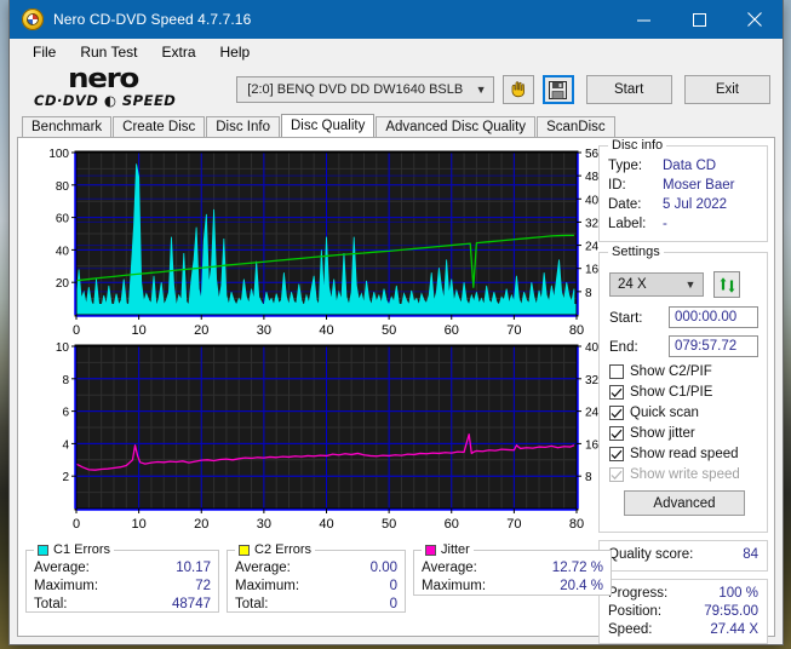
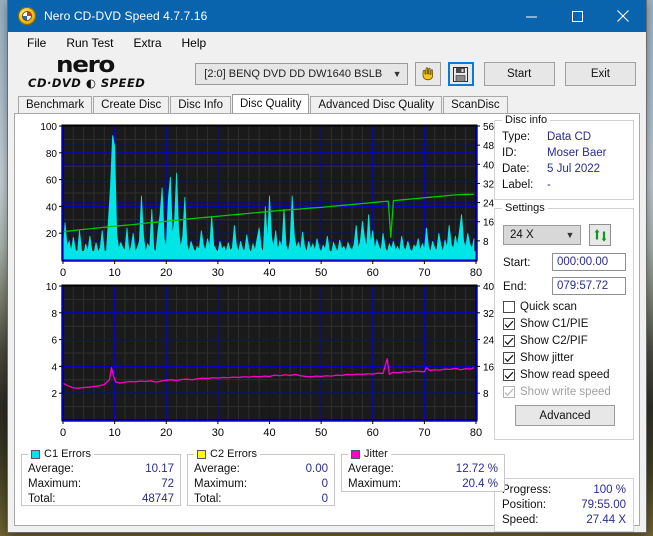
  Nero CD-DVD Speed 4.7.7.16
  File
  Run Test
  Extra
  Help
  nero
  CD·DVD ◐ SPEED
  [2:0] BENQ DVD DD DW1640 BSLB
  ▼
  Start
  Exit
  Benchmark
  Create Disc
  Disc Info
  Disc Quality
  Advanced Disc Quality
  ScanDisc
  20
  40
  60
  80
  100
  8
  16
  24
  32
  40
  48
  56
  0
  10
  20
  30
  40
  50
  60
  70
  80
  2
  4
  6
  8
  10
  8
  16
  24
  32
  40
  0
  10
  20
  30
  40
  50
  60
  70
  80
  Disc info
  Type:
  Data CD
  ID:
  Moser Baer
  Date:
  5 Jul 2022
  Label:
  -
  Settings
  24 X
  ▼
  Start:
  000:00.00
  End:
  079:57.72
- Show C2/PIF
+ Quick scan
  Show C1/PIE
- Quick scan
+ Show C2/PIF
  Show jitter
  Show read speed
  Show write speed
  Advanced
- Quality score:
- 84
  Progress:
  100 %
  Position:
  79:55.00
  Speed:
  27.44 X
  C1 Errors
  Average:
  10.17
  Maximum:
  72
  Total:
  48747
  C2 Errors
  Average:
  0.00
  Maximum:
  0
  Total:
  0
  Jitter
  Average:
  12.72 %
  Maximum:
  20.4 %
